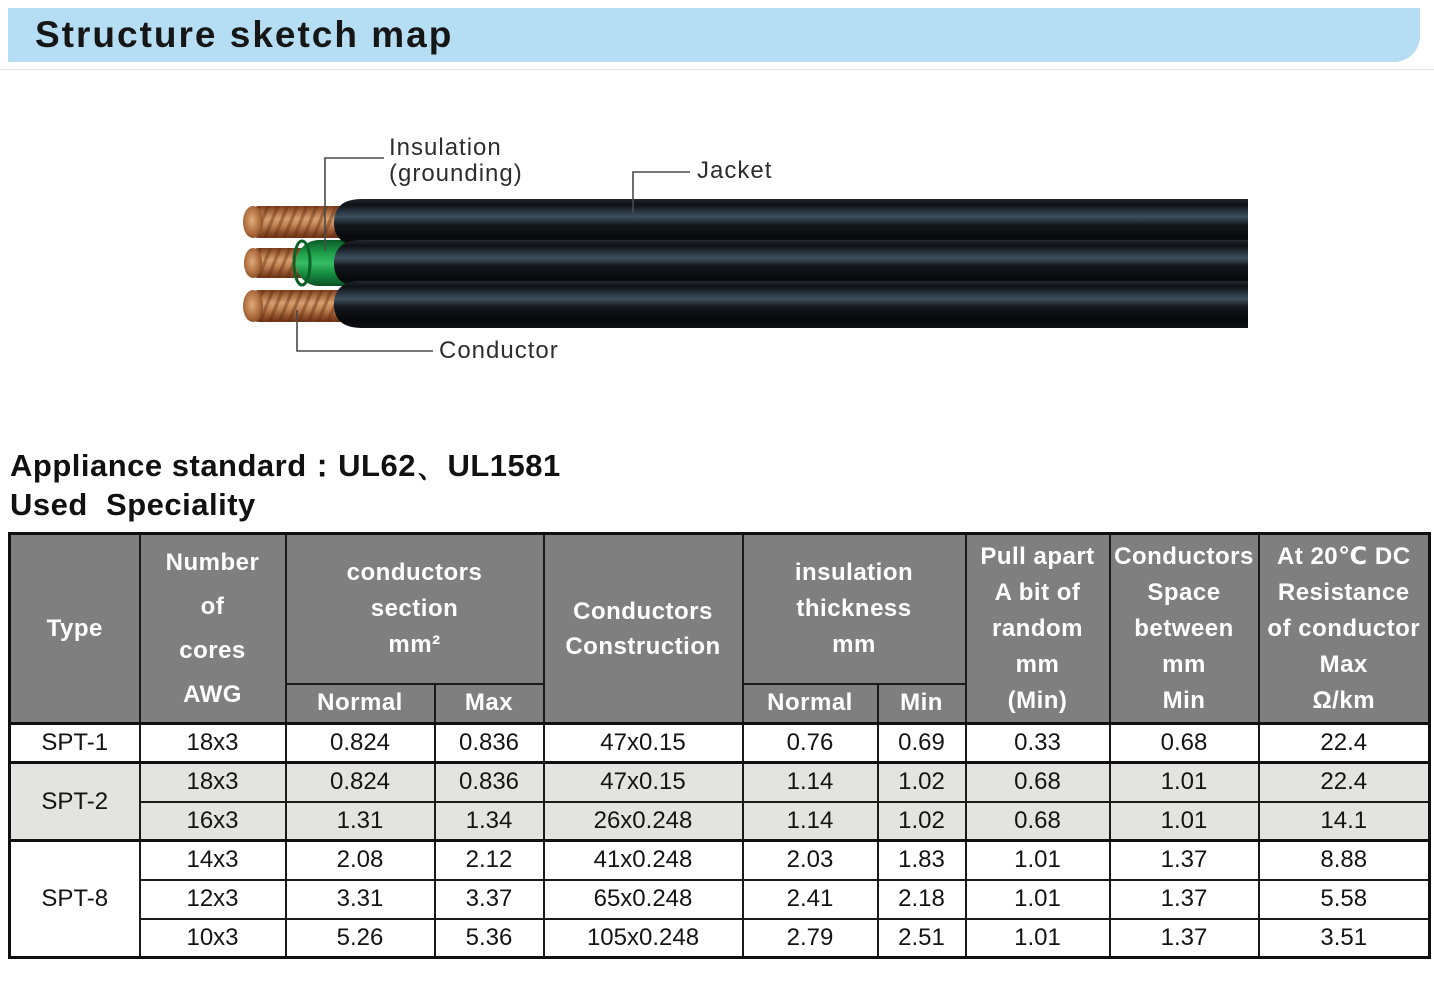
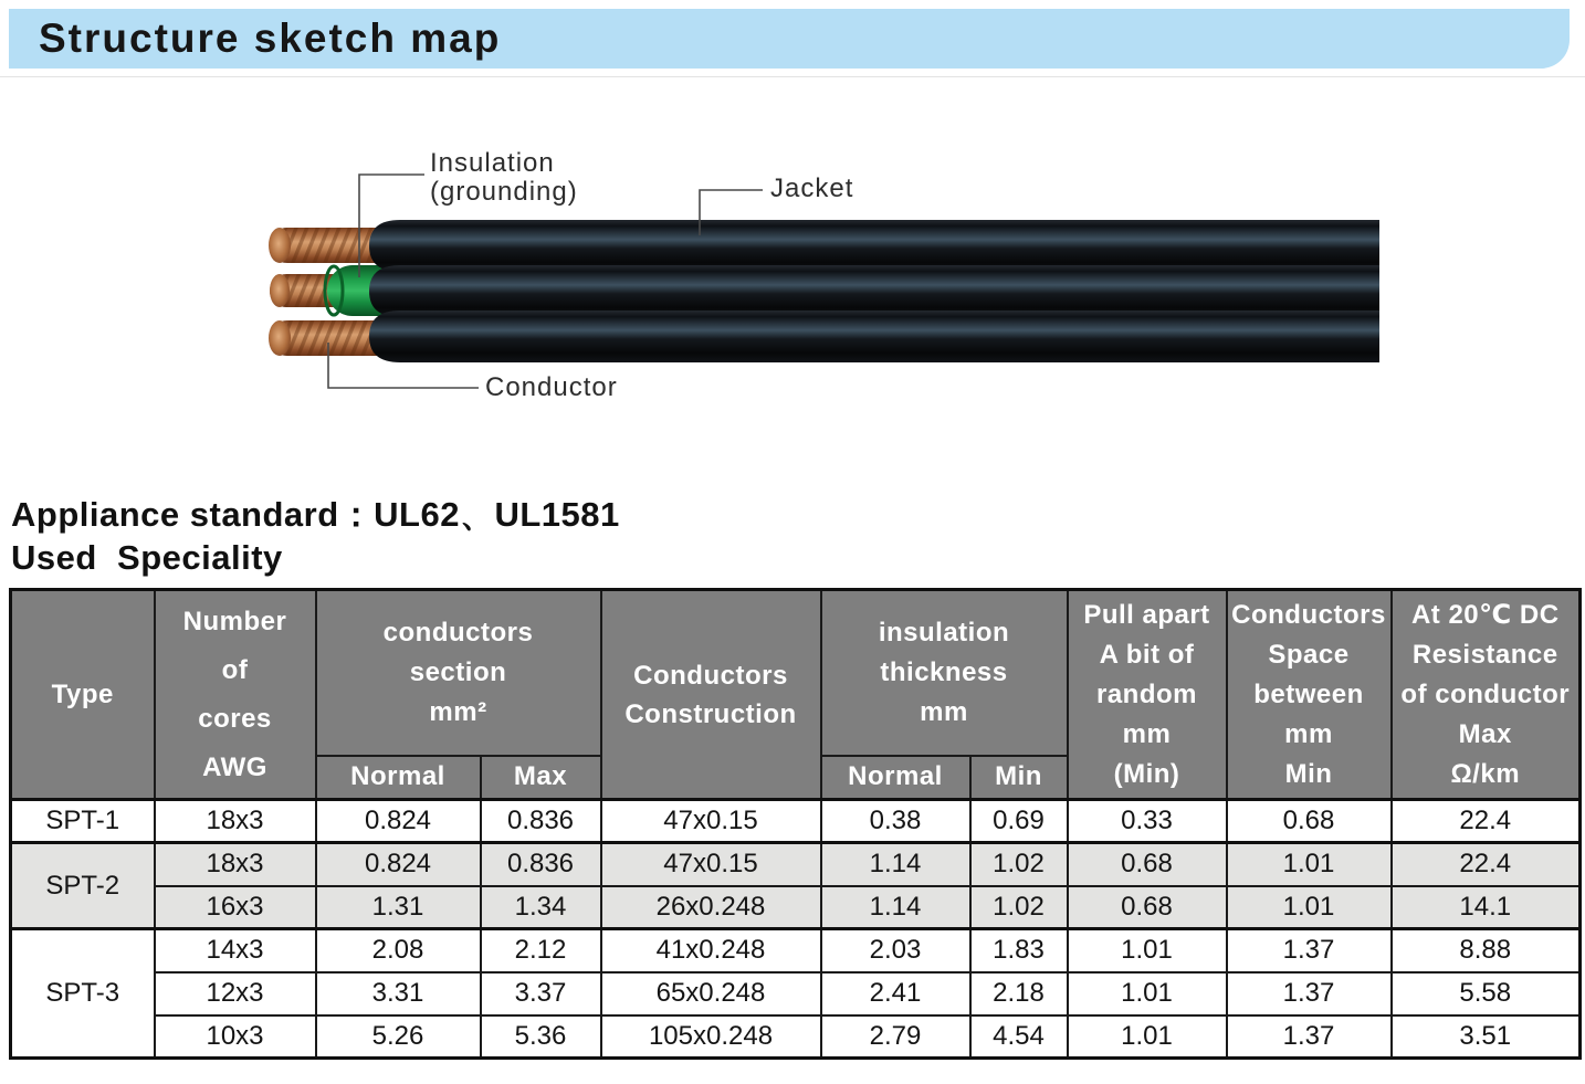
  Structure sketch map
  Insulation
  (grounding)
  Jacket
  Conductor
  Appliance standard：UL62、UL1581
  Used Speciality
  Type	Number of cores AWG	conductors section mm²	Conductors Construction	insulation thickness mm	Pull apart A bit of random mm (Min)	Conductors Space between mm Min	At 20℃ DC Resistance of conductor Max Ω/km
  Normal	Max	Normal	Min
- SPT-1	18x3	0.824	0.836	47x0.15	0.76	0.69	0.33	0.68	22.4
+ SPT-1	18x3	0.824	0.836	47x0.15	0.38	0.69	0.33	0.68	22.4
  SPT-2	18x3	0.824	0.836	47x0.15	1.14	1.02	0.68	1.01	22.4
  16x3	1.31	1.34	26x0.248	1.14	1.02	0.68	1.01	14.1
- SPT-8	14x3	2.08	2.12	41x0.248	2.03	1.83	1.01	1.37	8.88
+ SPT-3	14x3	2.08	2.12	41x0.248	2.03	1.83	1.01	1.37	8.88
  12x3	3.31	3.37	65x0.248	2.41	2.18	1.01	1.37	5.58
- 10x3	5.26	5.36	105x0.248	2.79	2.51	1.01	1.37	3.51
+ 10x3	5.26	5.36	105x0.248	2.79	4.54	1.01	1.37	3.51
